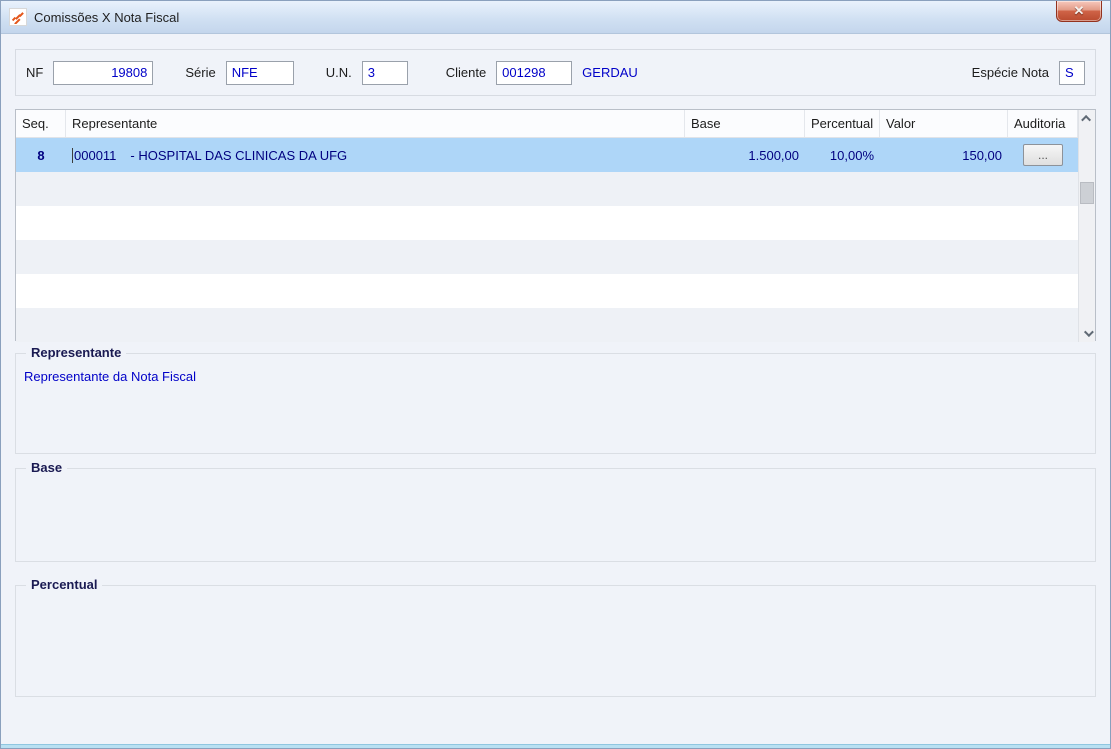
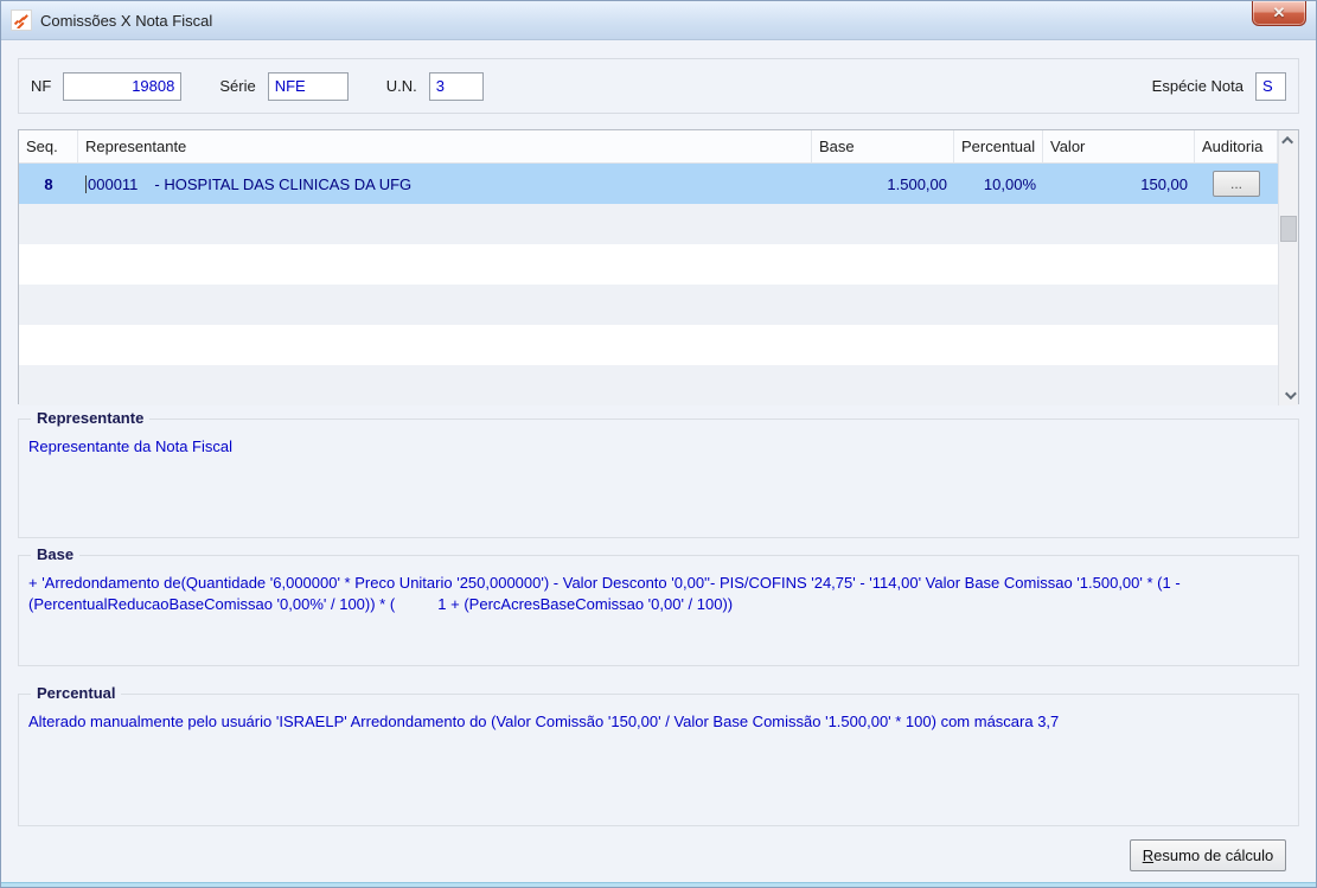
  Comissões X Nota Fiscal
  ✕
  NF
  19808
  Série
  NFE
  U.N.
  3
- Cliente
- 001298
- GERDAU
  Espécie Nota
  S
  Seq.
  Representante
  Base
  Percentual
  Valor
  Auditoria
  8
  000011
  - HOSPITAL DAS CLINICAS DA UFG
  1.500,00
  10,00%
  150,00
  ...
  Representante
  Representante da Nota Fiscal
  Base
+ + 'Arredondamento de(Quantidade '6,000000' * Preco Unitario '250,000000') - Valor Desconto '0,00''- PIS/COFINS '24,75' - '114,00' Valor Base Comissao '1.500,00' * (1 - (PercentualReducaoBaseComissao '0,00%' / 100)) * ( 1 + (PercAcresBaseComissao '0,00' / 100))
  Percentual
+ Alterado manualmente pelo usuário 'ISRAELP' Arredondamento do (Valor Comissão '150,00' / Valor Base Comissão '1.500,00' * 100) com máscara 3,7
+ Resumo de cálculo
